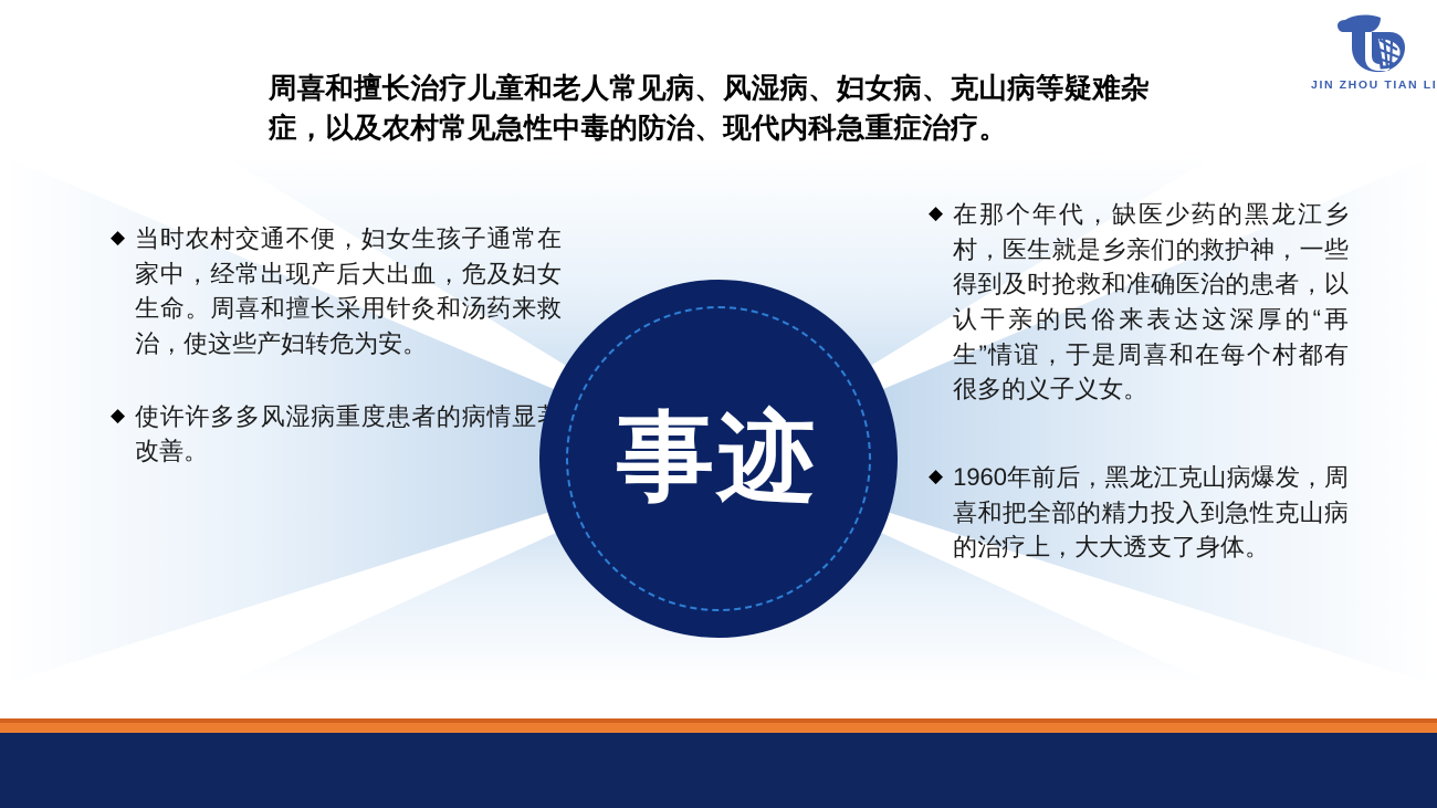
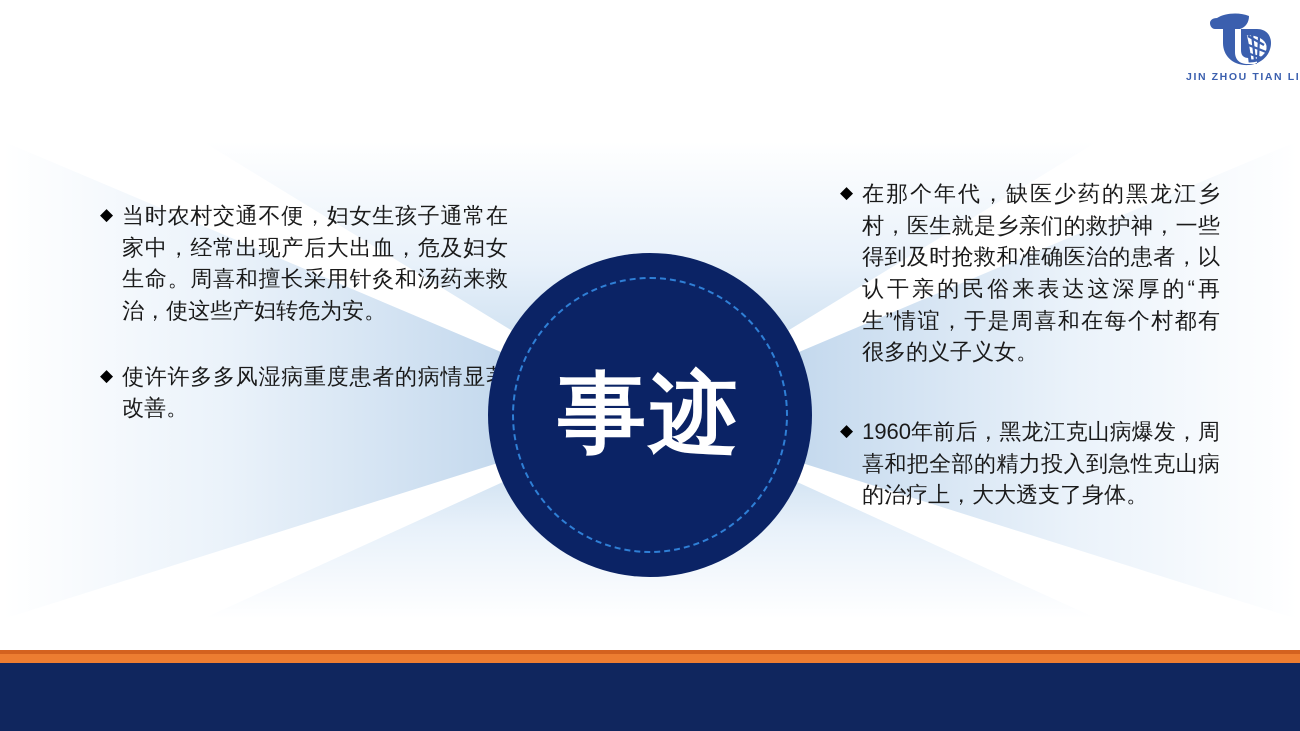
  JIN ZHOU TIAN LI
- 周喜和擅长治疗儿童和老人常见病、风湿病、妇女病、克山病等疑难杂症，以及农村常见急性中毒的防治、现代内科急重症治疗。
  ◆
  当时农村交通不便，妇女生孩子通常在家中，经常出现产后大出血，危及妇女生命。周喜和擅长采用针灸和汤药来救治，使这些产妇转危为安。
  ◆
  使许许多多风湿病重度患者的病情显改善。
  ◆
  在那个年代，缺医少药的黑龙江乡村，医生就是乡亲们的救护神，一些得到及时抢救和准确医治的患者，以认干亲的民俗来表达这深厚的“再生”情谊，于是周喜和在每个村都有很多的义子义女。
  ◆
  1960年前后，黑龙江克山病爆发，周喜和把全部的精力投入到急性克山病的治疗上，大大透支了身体。
  事迹
